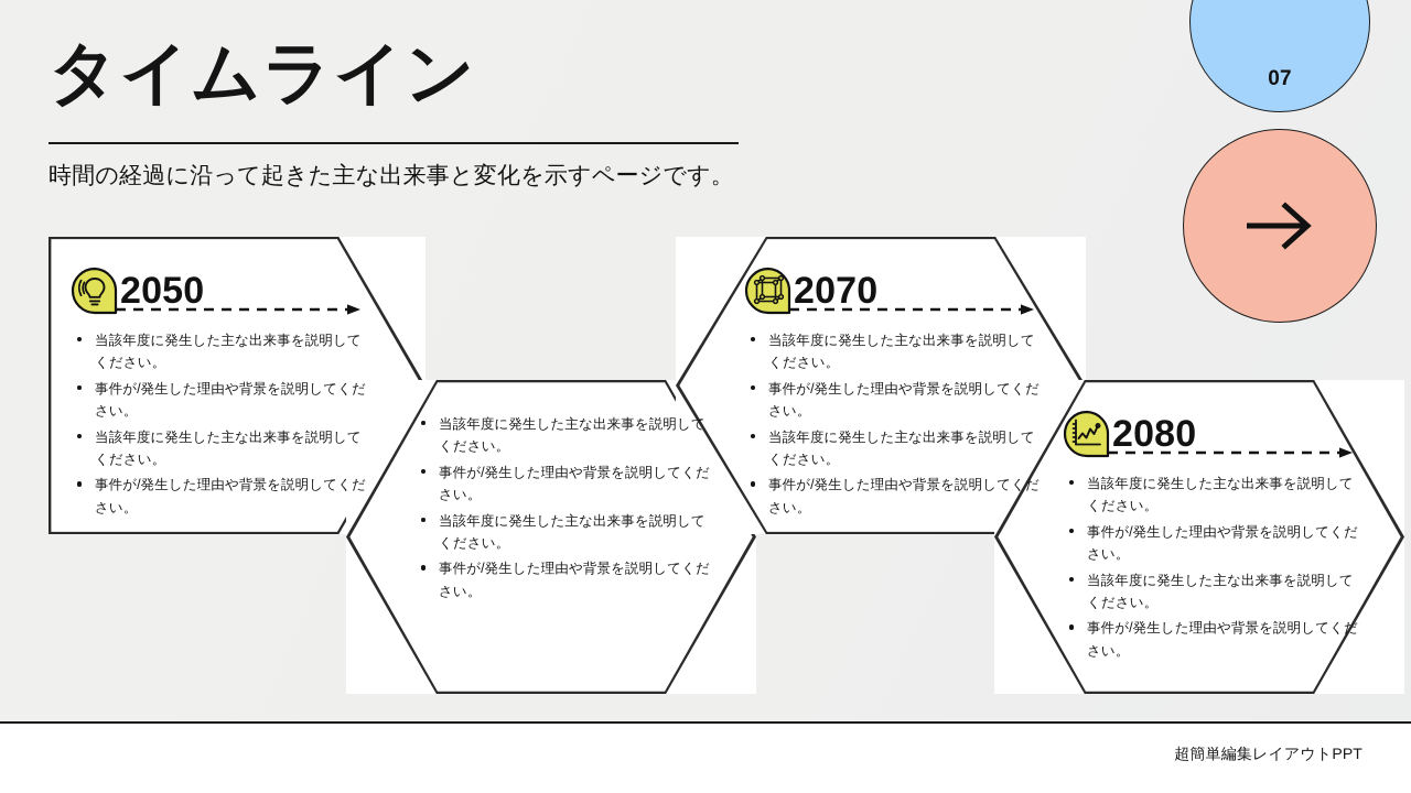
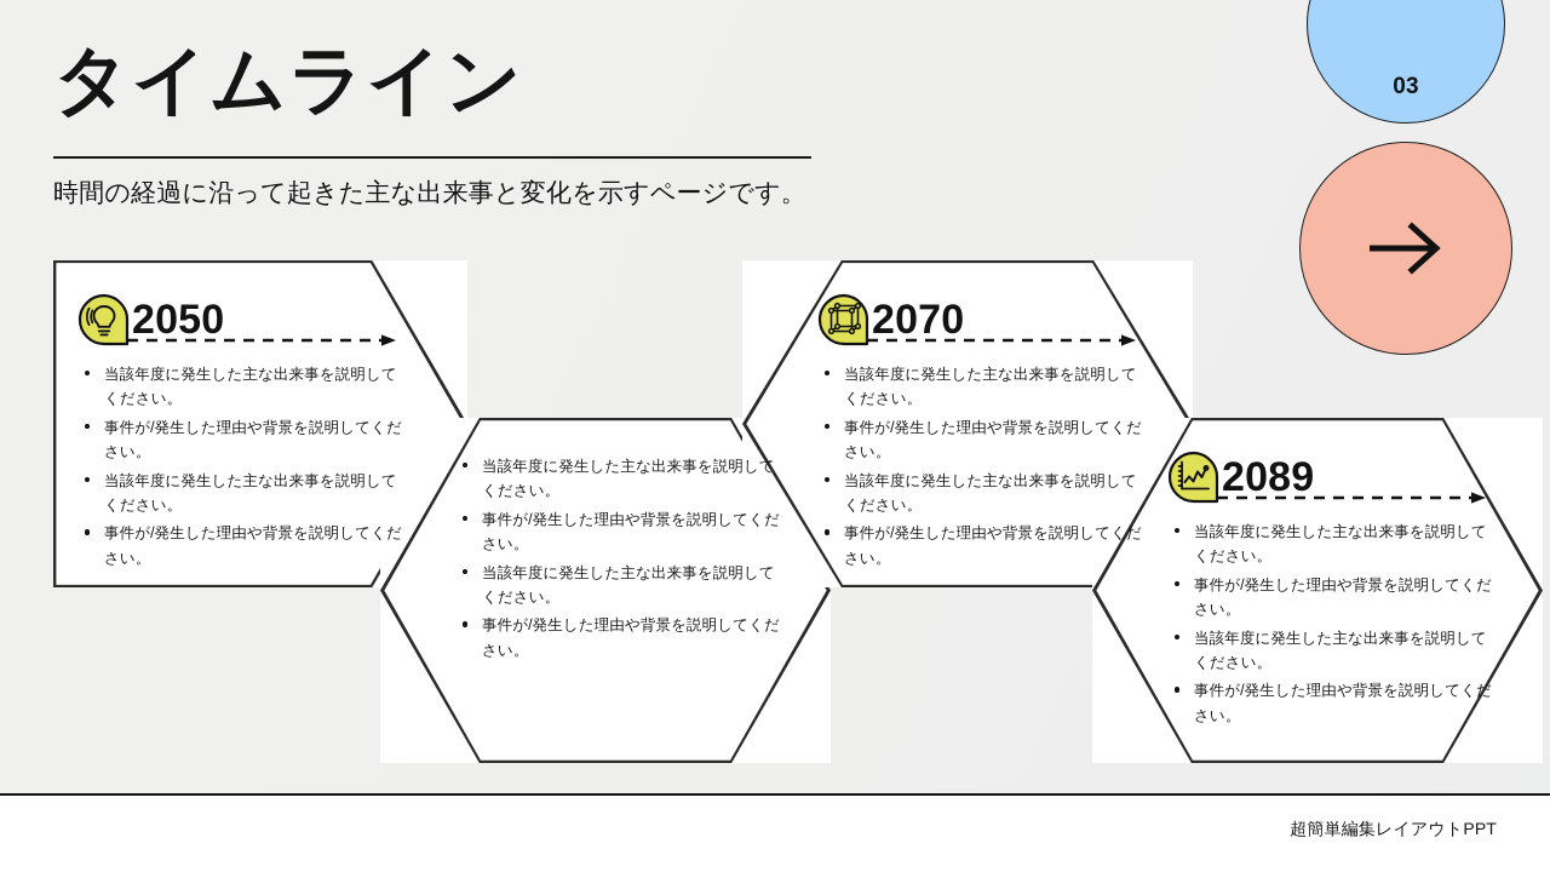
  タイムライン
  時間の経過に沿って起きた主な出来事と変化を示すページです。
- 07
+ 03
  2050
  当該年度に発生した主な出来事を説明してください。
  事件が/発生した理由や背景を説明してください。
  当該年度に発生した主な出来事を説明してください。
  事件が/発生した理由や背景を説明してください。
  当該年度に発生した主な出来事を説明してください。
  事件が/発生した理由や背景を説明してください。
  当該年度に発生した主な出来事を説明してください。
  事件が/発生した理由や背景を説明してください。
  2070
  当該年度に発生した主な出来事を説明してください。
  事件が/発生した理由や背景を説明してください。
  当該年度に発生した主な出来事を説明してください。
  事件が/発生した理由や背景を説明してください。
- 2080
+ 2089
  当該年度に発生した主な出来事を説明してください。
  事件が/発生した理由や背景を説明してください。
  当該年度に発生した主な出来事を説明してください。
  事件が/発生した理由や背景を説明してください。
  超簡単編集レイアウトPPT
